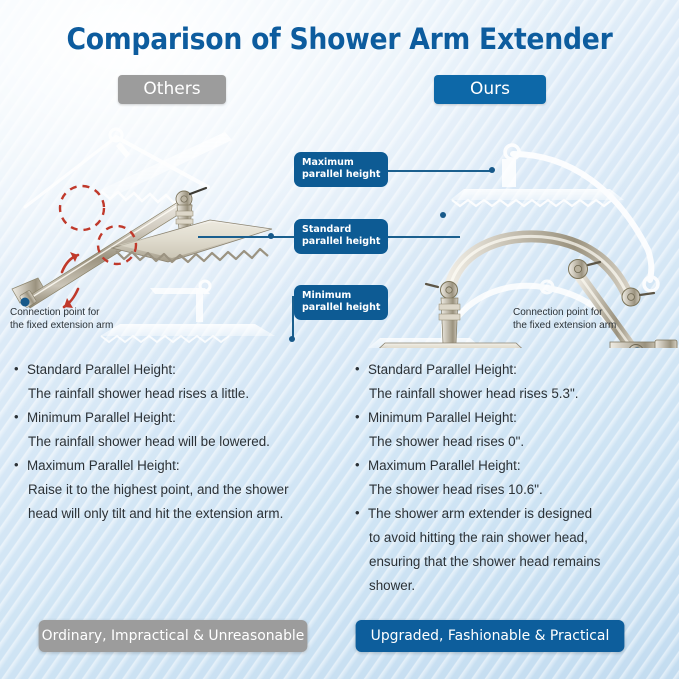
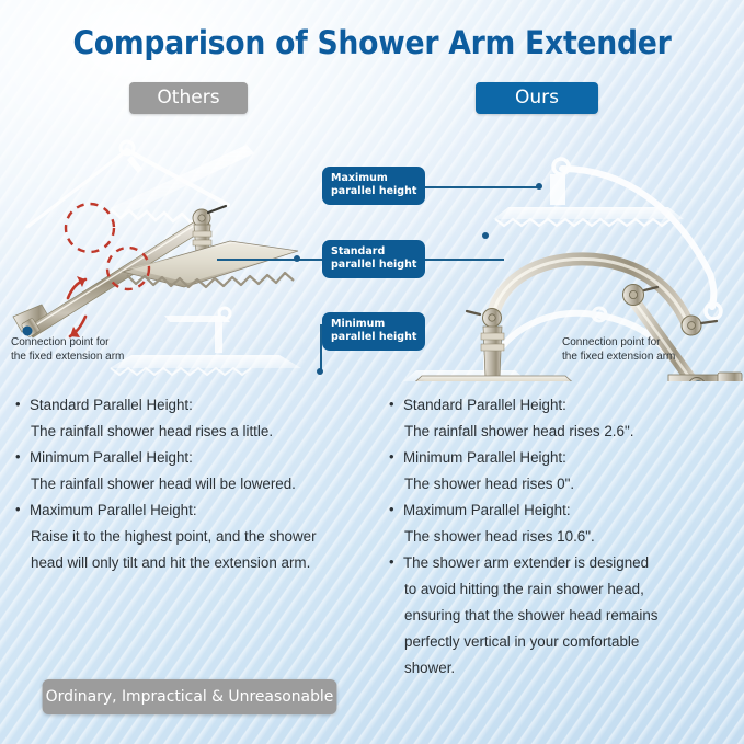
  Comparison of Shower Arm Extender
  Others
  Ours
  Maximum
  parallel height
  Standard
  parallel height
  Minimum
  parallel height
  Connection point for
  the fixed extension arm
  Connection point for
  the fixed extension arm
  Standard Parallel Height:
  The rainfall shower head rises a little.
  Minimum Parallel Height:
  The rainfall shower head will be lowered.
  Maximum Parallel Height:
  Raise it to the highest point, and the shower
  head will only tilt and hit the extension arm.
  Standard Parallel Height:
- The rainfall shower head rises 5.3".
+ The rainfall shower head rises 2.6".
  Minimum Parallel Height:
  The shower head rises 0".
  Maximum Parallel Height:
  The shower head rises 10.6".
  The shower arm extender is designed
  to avoid hitting the rain shower head,
  ensuring that the shower head remains
+ perfectly vertical in your comfortable
  shower.
  Ordinary, Impractical & Unreasonable
- Upgraded, Fashionable & Practical
